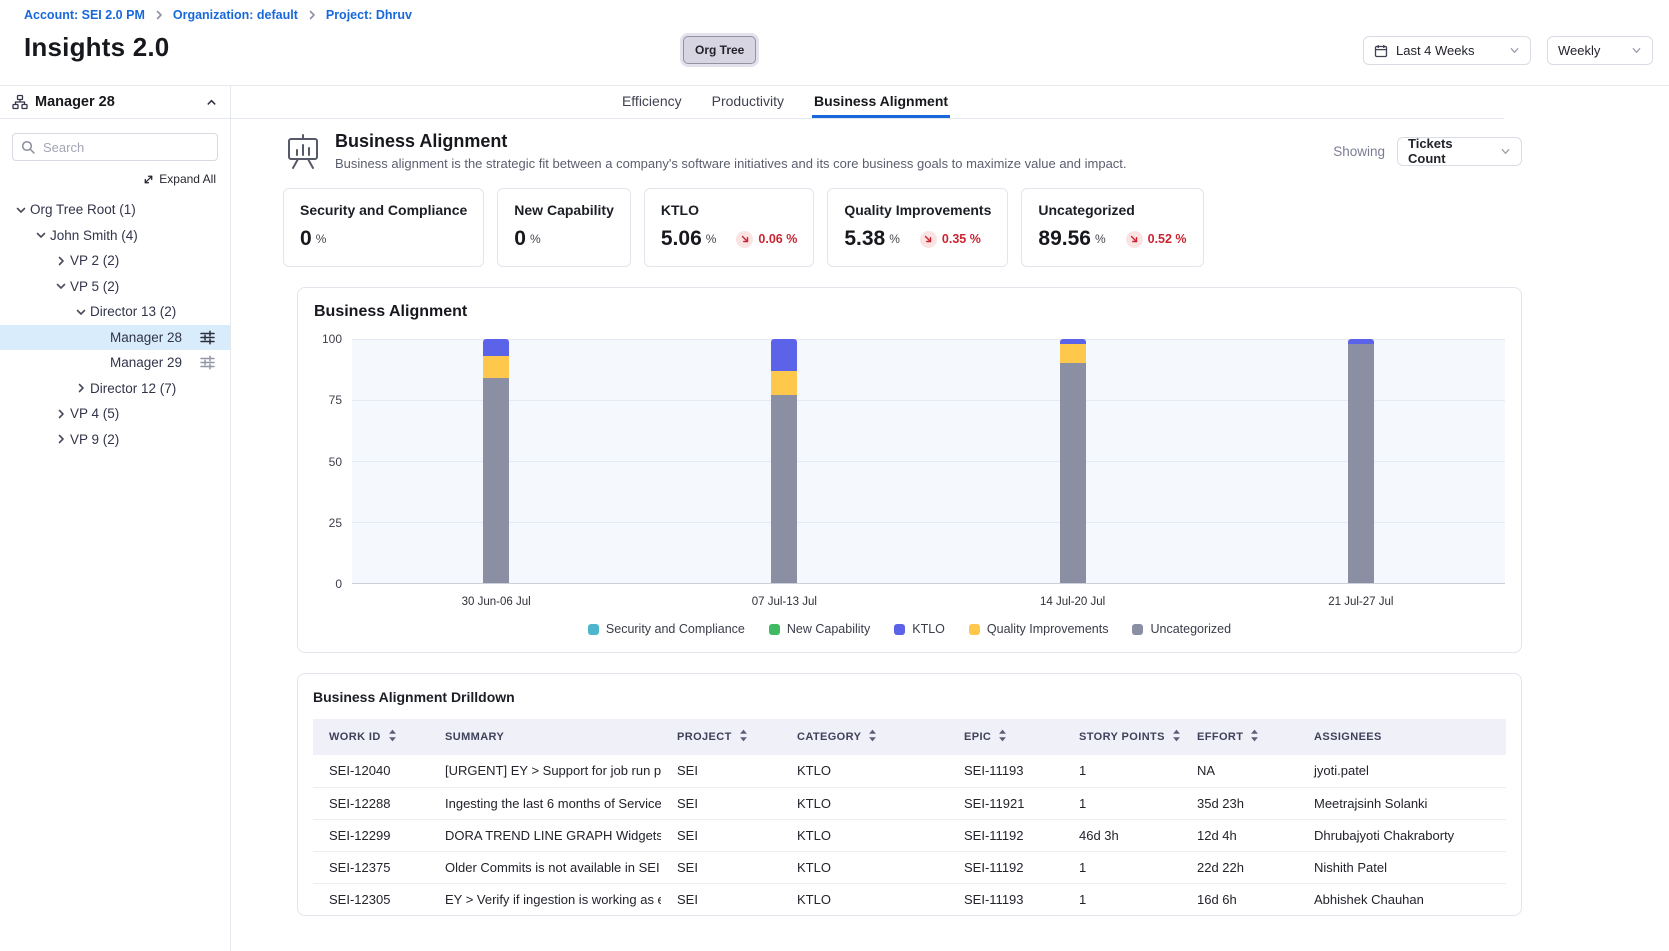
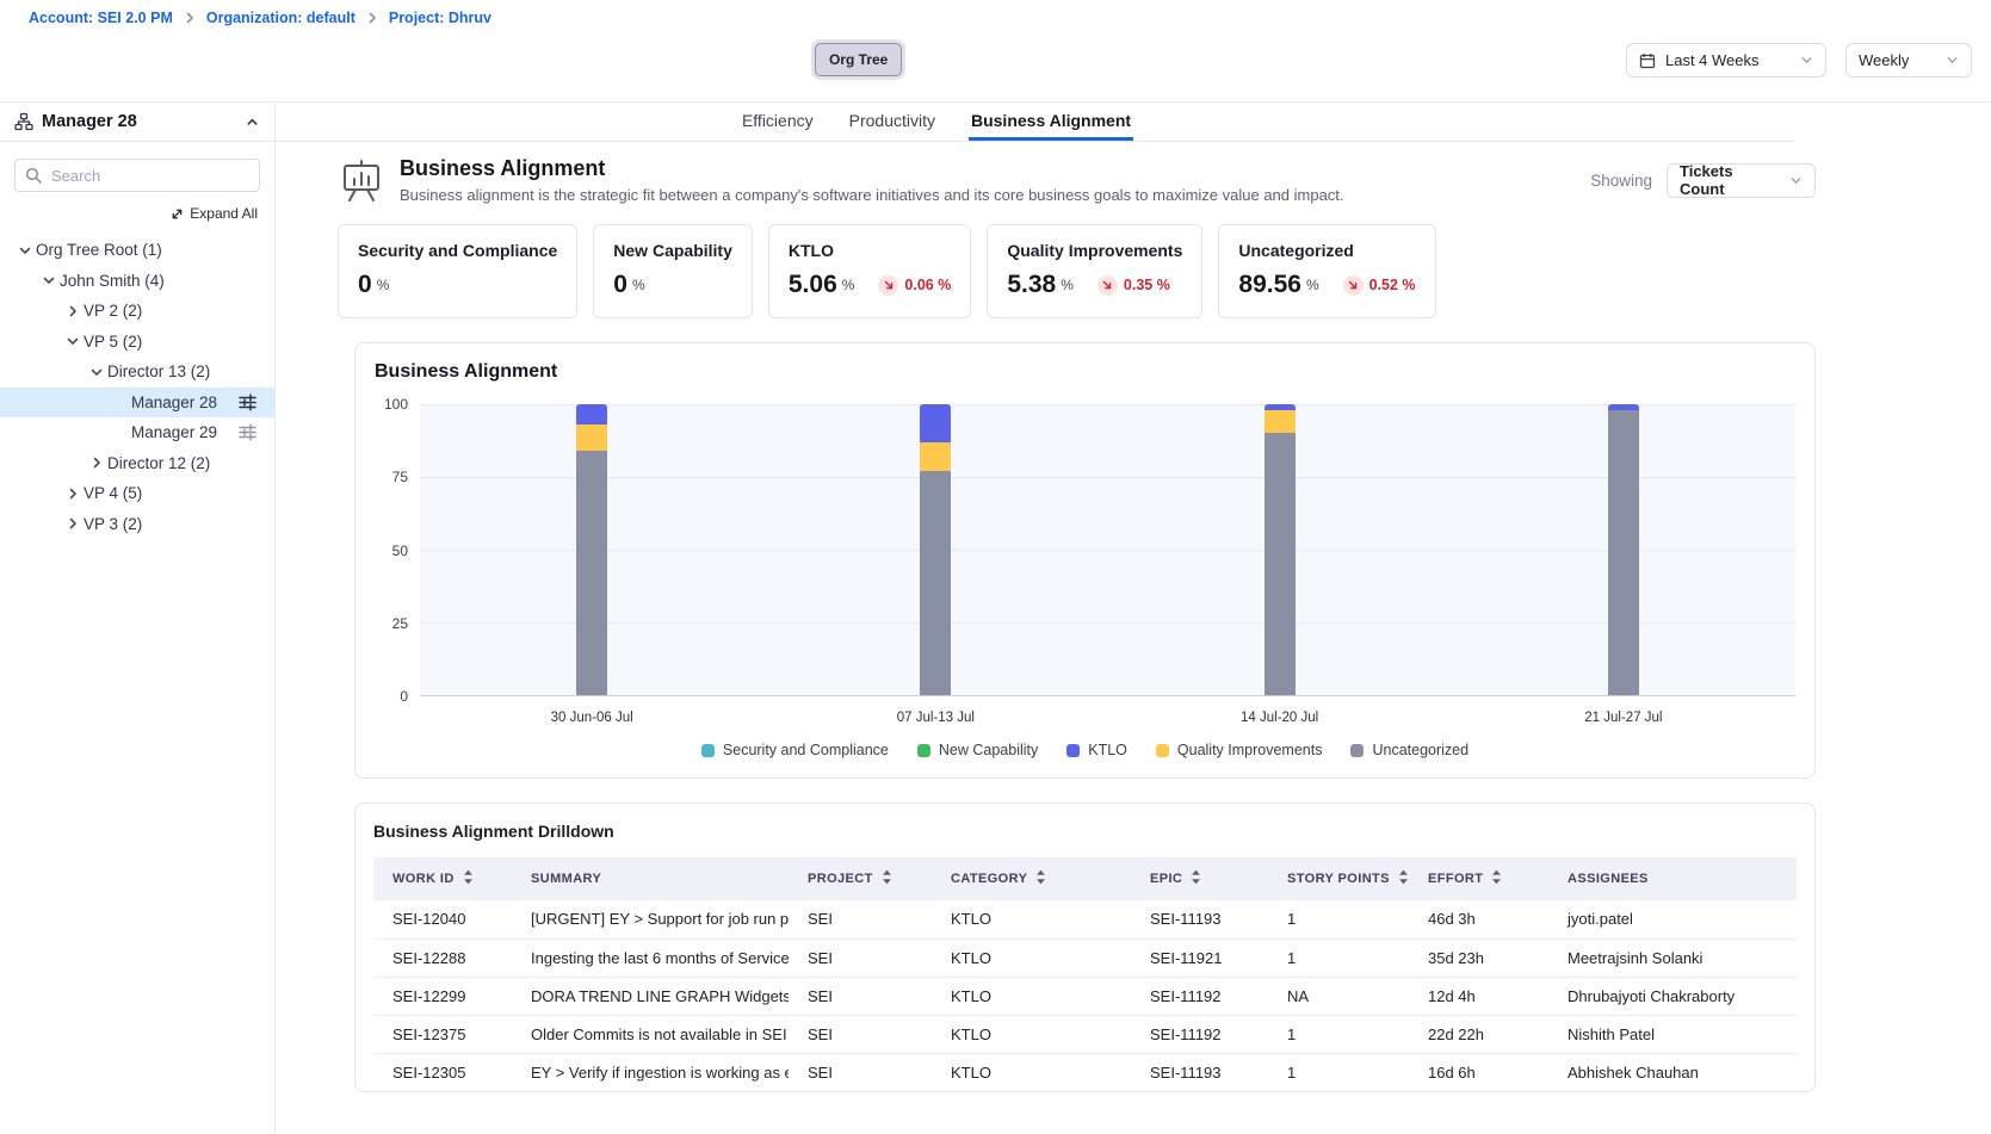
  Account: SEI 2.0 PM
  Organization: default
  Project: Dhruv
- Insights 2.0
  Org Tree
  Last 4 Weeks
  Weekly
  Manager 28
  Search
  Expand All
  Org Tree Root (1)
  John Smith (4)
  VP 2 (2)
  VP 5 (2)
  Director 13 (2)
  Manager 28
  Manager 29
- Director 12 (7)
+ Director 12 (2)
  VP 4 (5)
- VP 9 (2)
+ VP 3 (2)
  Efficiency
  Productivity
  Business Alignment
  Business Alignment
  Business alignment is the strategic fit between a company's software initiatives and its core business goals to maximize value and impact.
  Showing
  Tickets Count
  Security and Compliance
  0
  %
  New Capability
  0
  %
  KTLO
  5.06
  %
  0.06 %
  Quality Improvements
  5.38
  %
  0.35 %
  Uncategorized
  89.56
  %
  0.52 %
  Business Alignment
  0
  25
  50
  75
  100
  30 Jun-06 Jul
  07 Jul-13 Jul
  14 Jul-20 Jul
  21 Jul-27 Jul
  Security and Compliance
  New Capability
  KTLO
  Quality Improvements
  Uncategorized
  Business Alignment Drilldown
  WORK ID	SUMMARY	PROJECT	CATEGORY	EPIC	STORY POINTS	EFFORT	ASSIGNEES
- SEI-12040	[URGENT] EY > Support for job run p	SEI	KTLO	SEI-11193	1	NA	jyoti.patel
+ SEI-12040	[URGENT] EY > Support for job run p	SEI	KTLO	SEI-11193	1	46d 3h	jyoti.patel
  SEI-12288	Ingesting the last 6 months of Service	SEI	KTLO	SEI-11921	1	35d 23h	Meetrajsinh Solanki
- SEI-12299	DORA TREND LINE GRAPH Widgets	SEI	KTLO	SEI-11192	46d 3h	12d 4h	Dhrubajyoti Chakraborty
+ SEI-12299	DORA TREND LINE GRAPH Widgets	SEI	KTLO	SEI-11192	NA	12d 4h	Dhrubajyoti Chakraborty
  SEI-12375	Older Commits is not available in SEI	SEI	KTLO	SEI-11192	1	22d 22h	Nishith Patel
  SEI-12305	EY > Verify if ingestion is working as	SEI	KTLO	SEI-11193	1	16d 6h	Abhishek Chauhan
